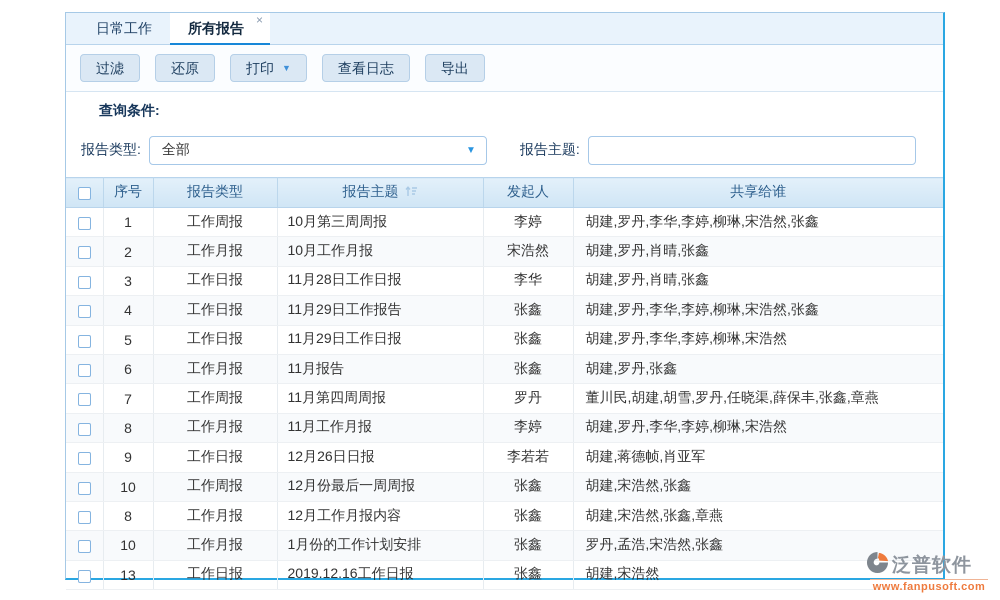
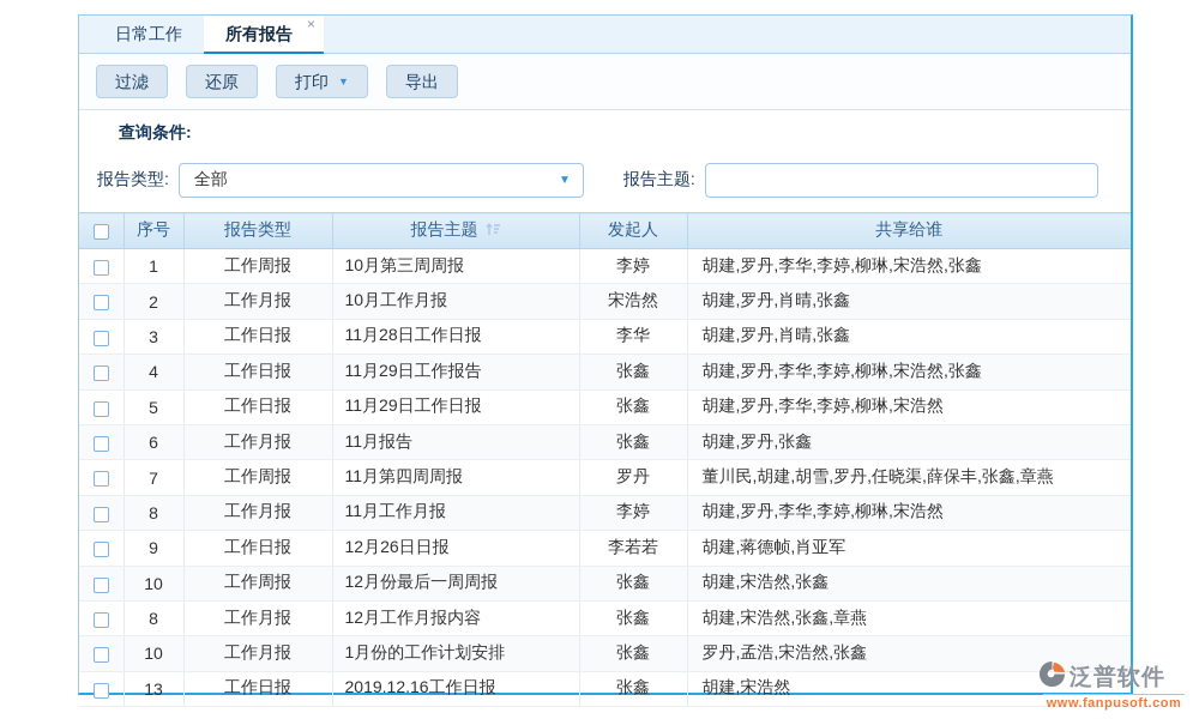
  日常工作
  所有报告
  ×
  过滤
  还原
  打印
  ▼
- 查看日志
  导出
  查询条件:
  报告类型:
  全部
  ▼
  报告主题:
  	序号	报告类型	报告主题	发起人	共享给谁
  	1	工作周报	10月第三周周报	李婷	胡建,罗丹,李华,李婷,柳琳,宋浩然,张鑫
  	2	工作月报	10月工作月报	宋浩然	胡建,罗丹,肖晴,张鑫
  	3	工作日报	11月28日工作日报	李华	胡建,罗丹,肖晴,张鑫
  	4	工作日报	11月29日工作报告	张鑫	胡建,罗丹,李华,李婷,柳琳,宋浩然,张鑫
  	5	工作日报	11月29日工作日报	张鑫	胡建,罗丹,李华,李婷,柳琳,宋浩然
  	6	工作月报	11月报告	张鑫	胡建,罗丹,张鑫
  	7	工作周报	11月第四周周报	罗丹	董川民,胡建,胡雪,罗丹,任晓渠,薛保丰,张鑫,章燕
  	8	工作月报	11月工作月报	李婷	胡建,罗丹,李华,李婷,柳琳,宋浩然
  	9	工作日报	12月26日日报	李若若	胡建,蒋德帧,肖亚军
  	10	工作周报	12月份最后一周周报	张鑫	胡建,宋浩然,张鑫
  	8	工作月报	12月工作月报内容	张鑫	胡建,宋浩然,张鑫,章燕
  	10	工作月报	1月份的工作计划安排	张鑫	罗丹,孟浩,宋浩然,张鑫
  	13	工作日报	2019.12.16工作日报	张鑫	胡建,宋浩然
  泛普软件
  www.fanpusoft.com
